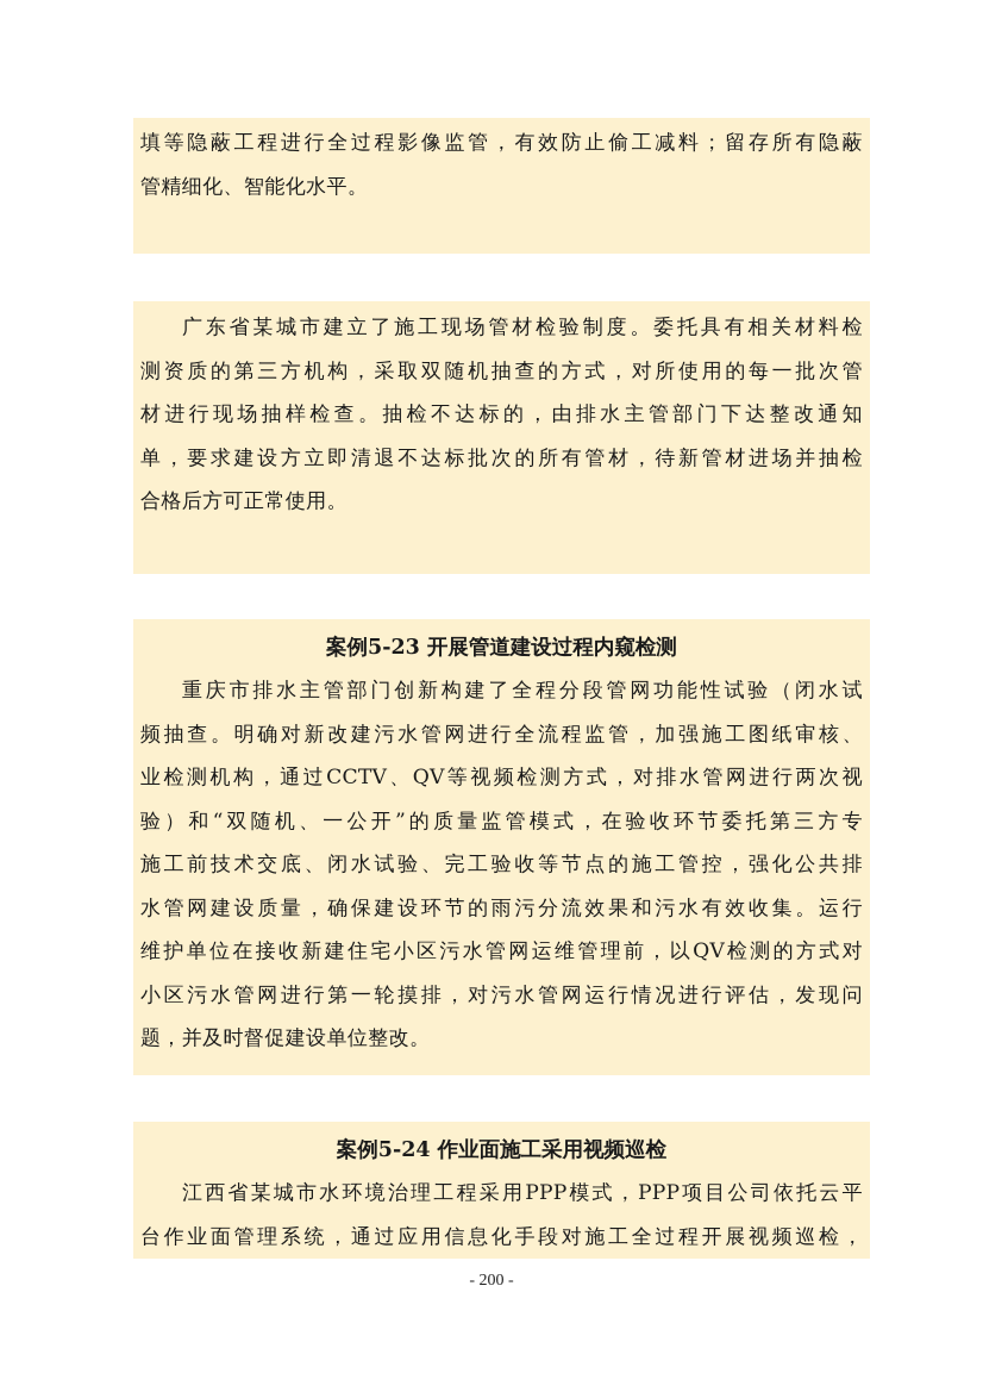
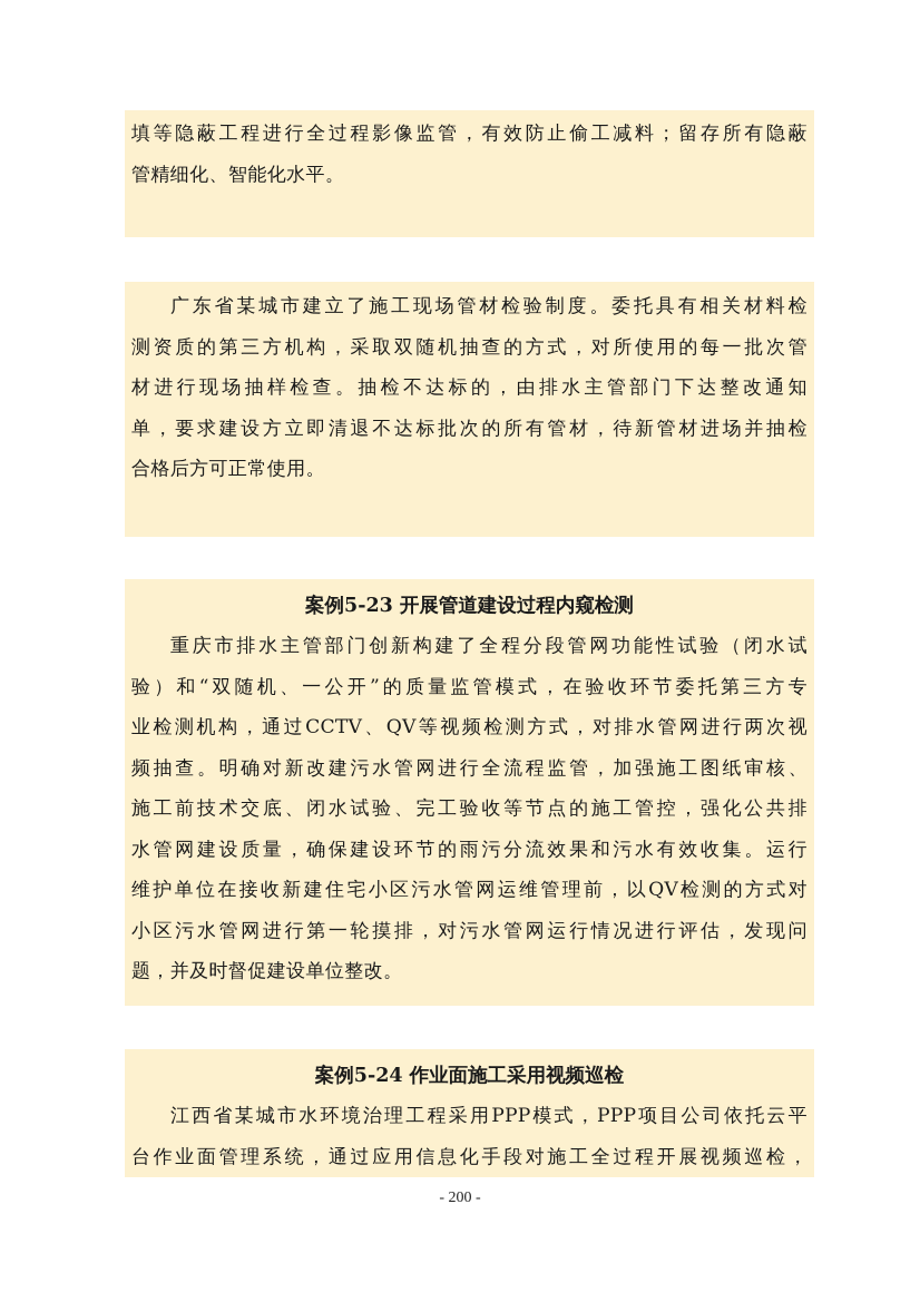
  填等隐蔽工程进行全过程影像监管，有效防止偷工减料；留存所有隐蔽
  管精细化、智能化水平。
  广东省某城市建立了施工现场管材检验制度。委托具有相关材料检
  测资质的第三方机构，采取双随机抽查的方式，对所使用的每一批次管
  材进行现场抽样检查。抽检不达标的，由排水主管部门下达整改通知
  单，要求建设方立即清退不达标批次的所有管材，待新管材进场并抽检
  合格后方可正常使用。
  案例5-23 开展管道建设过程内窥检测
  重庆市排水主管部门创新构建了全程分段管网功能性试验（闭水试
- 频抽查。明确对新改建污水管网进行全流程监管，加强施工图纸审核、
+ 验）和“双随机、一公开”的质量监管模式，在验收环节委托第三方专
  业检测机构，通过CCTV、QV等视频检测方式，对排水管网进行两次视
- 验）和“双随机、一公开”的质量监管模式，在验收环节委托第三方专
+ 频抽查。明确对新改建污水管网进行全流程监管，加强施工图纸审核、
  施工前技术交底、闭水试验、完工验收等节点的施工管控，强化公共排
  水管网建设质量，确保建设环节的雨污分流效果和污水有效收集。运行
  维护单位在接收新建住宅小区污水管网运维管理前，以QV检测的方式对
  小区污水管网进行第一轮摸排，对污水管网运行情况进行评估，发现问
  题，并及时督促建设单位整改。
  案例5-24 作业面施工采用视频巡检
  江西省某城市水环境治理工程采用PPP模式，PPP项目公司依托云平
  台作业面管理系统，通过应用信息化手段对施工全过程开展视频巡检，
  - 200 -
